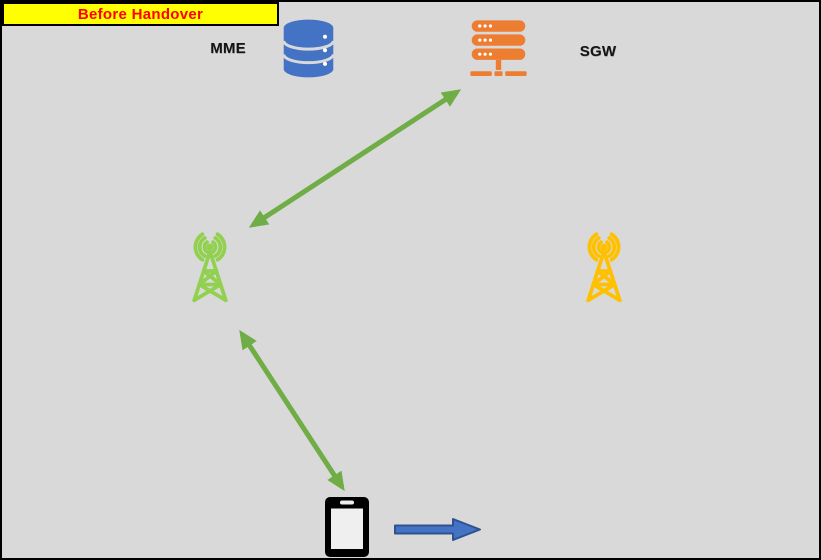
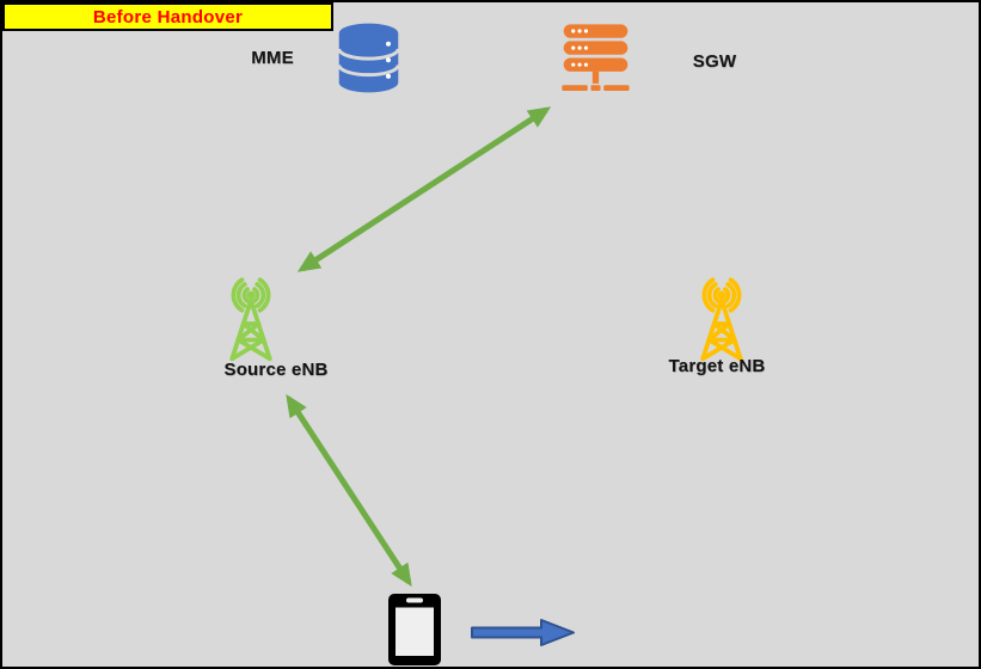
  Before Handover
  MME
  SGW
+ Source eNB
+ Target eNB
